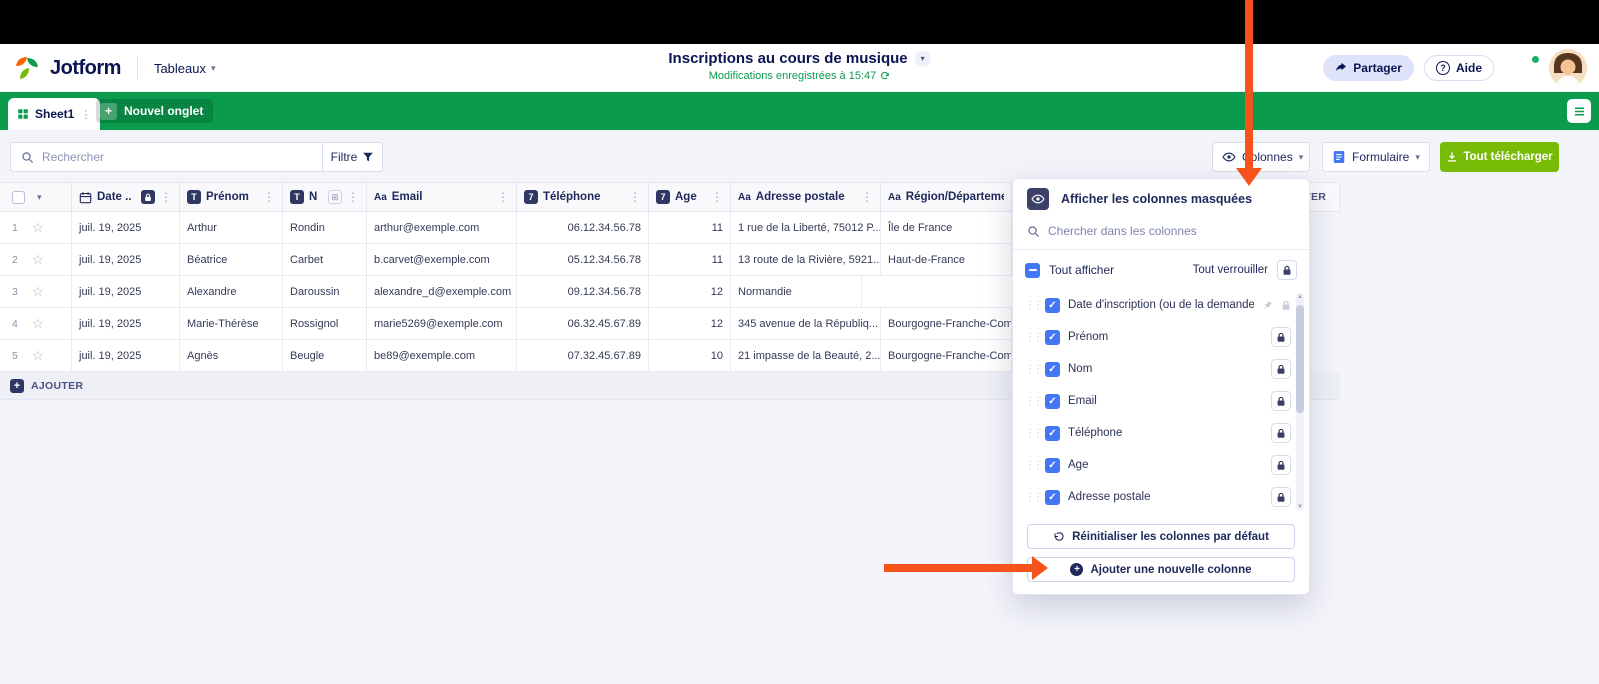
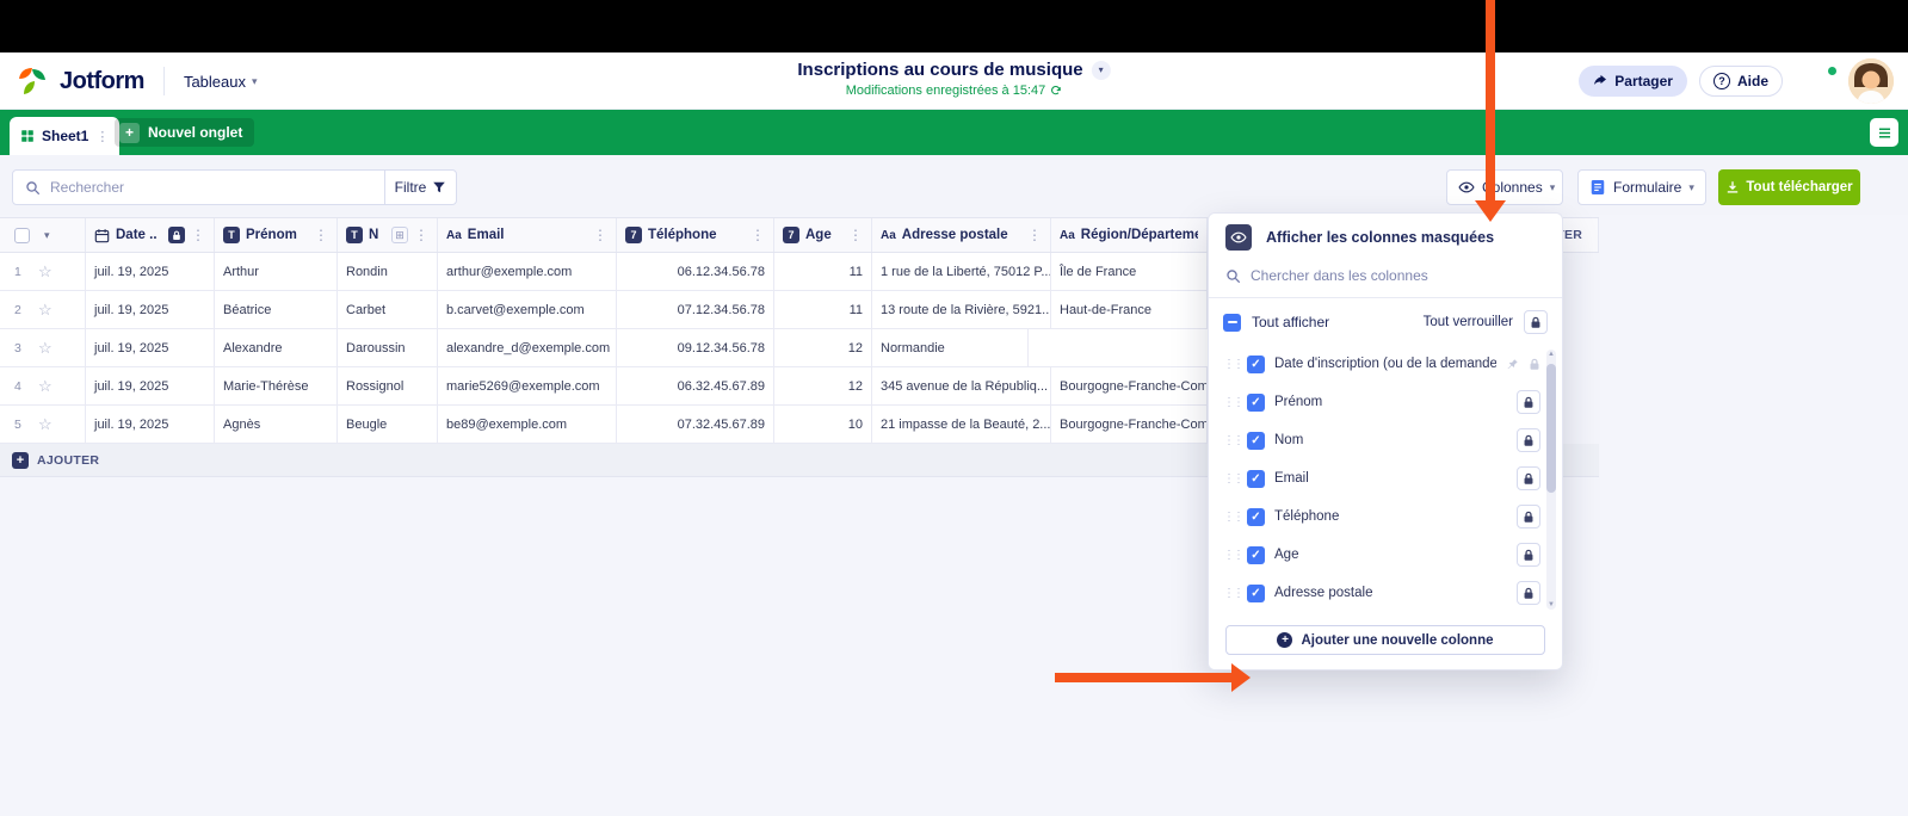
  Jotform
  Tableaux
  ▾
  Inscriptions au cours de musique
  ▾
  Modifications enregistrées à 15:47
  Partager
  ?
  Aide
  Sheet1
  ⋮
  +
  Nouvel onglet
  Rechercher
  Filtre
  olonnes
  ▾
  Formulaire
  ▾
  Tout télécharger
  ▾
  Date ..
  ⋮
  T
  Prénom
  ⋮
  T
  N
  ⊞
  ⋮
  Aa
  Email
  ⋮
  7
  Téléphone
  ⋮
  7
  Âge
  ⋮
  Aa
  Adresse postale
  ⋮
  Aa
  Région/Départem
  1
  ☆
  juil. 19, 2025
  Arthur
  Rondin
  arthur@exemple.com
  06.12.34.56.78
  11
  1 rue de la Liberté, 75012 P...
  Île de France
  2
  ☆
  juil. 19, 2025
  Béatrice
  Carbet
  b.carvet@exemple.com
- 05.12.34.56.78
+ 07.12.34.56.78
  11
  13 route de la Rivière, 5921...
  Haut-de-France
  3
  ☆
  juil. 19, 2025
  Alexandre
  Daroussin
  alexandre_d@exemple.com
  09.12.34.56.78
  12
  Normandie
  4
  ☆
  juil. 19, 2025
  Marie-Thérèse
  Rossignol
  marie5269@exemple.com
  06.32.45.67.89
  12
  345 avenue de la Républiq...
  Bourgogne-Franche-Com
  5
  ☆
  juil. 19, 2025
  Agnès
  Beugle
  be89@exemple.com
  07.32.45.67.89
  10
  21 impasse de la Beauté, 2...
  Bourgogne-Franche-Com
  +
  AJOUTER
  Afficher les colonnes masquées
  Chercher dans les colonnes
  Tout afficher
  Tout verrouiller
  ⋮⋮
  ✓
  Date d'inscription (ou de la demande
  ⋮⋮
  ✓
  Prénom
  ⋮⋮
  ✓
  Nom
  ⋮⋮
  ✓
  Email
  ⋮⋮
  ✓
  Téléphone
  ⋮⋮
  ✓
  Âge
  ⋮⋮
  ✓
  Adresse postale
- Réinitialiser les colonnes par défaut
  +
  Ajouter une nouvelle colonne
